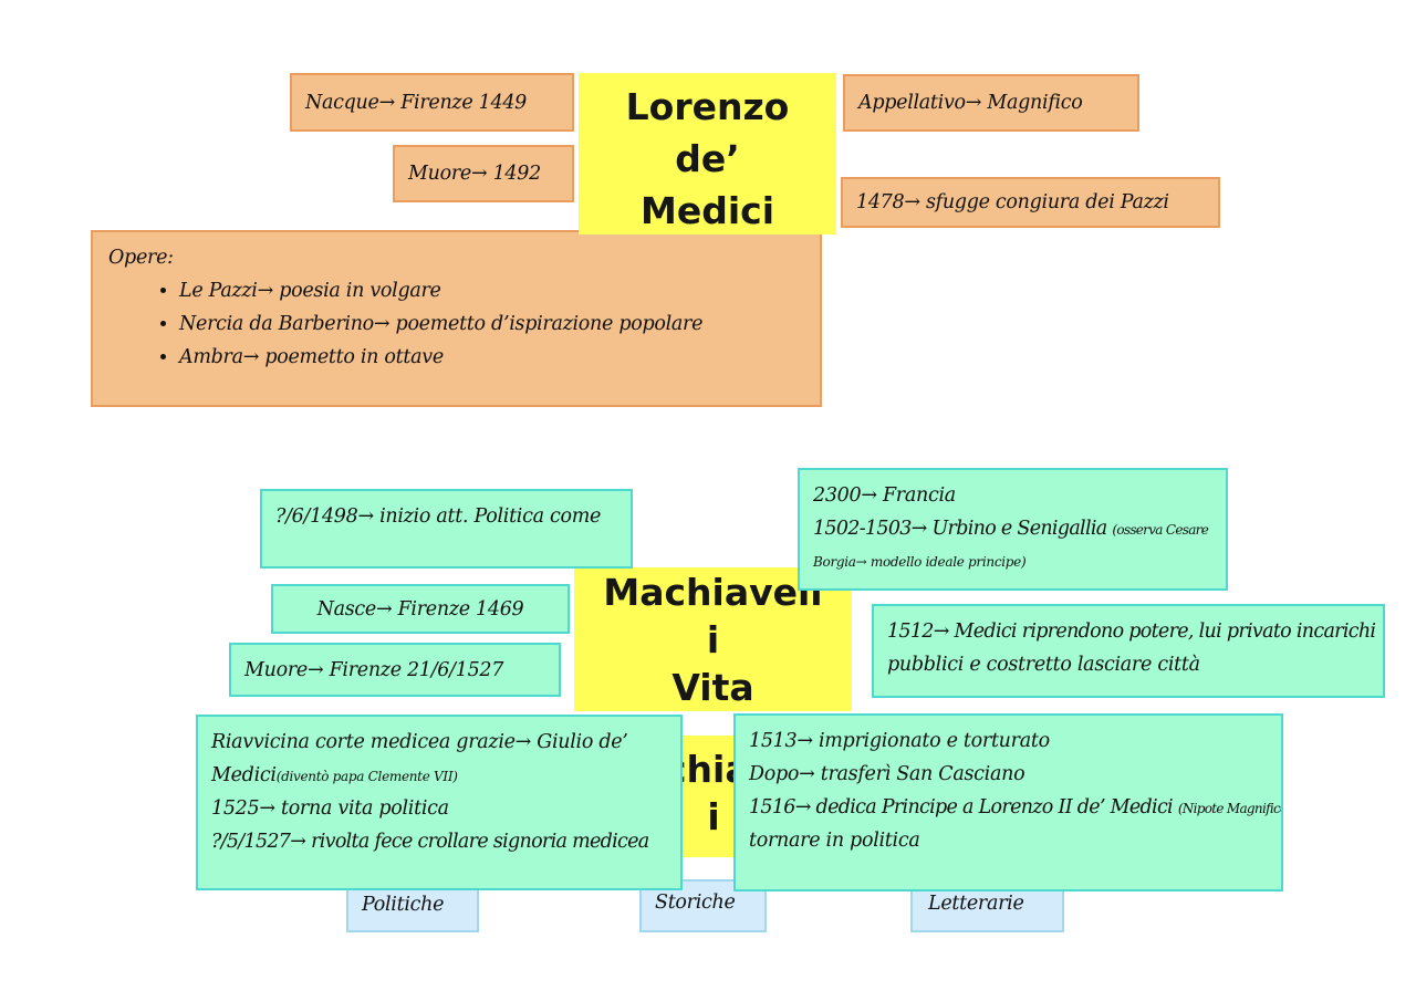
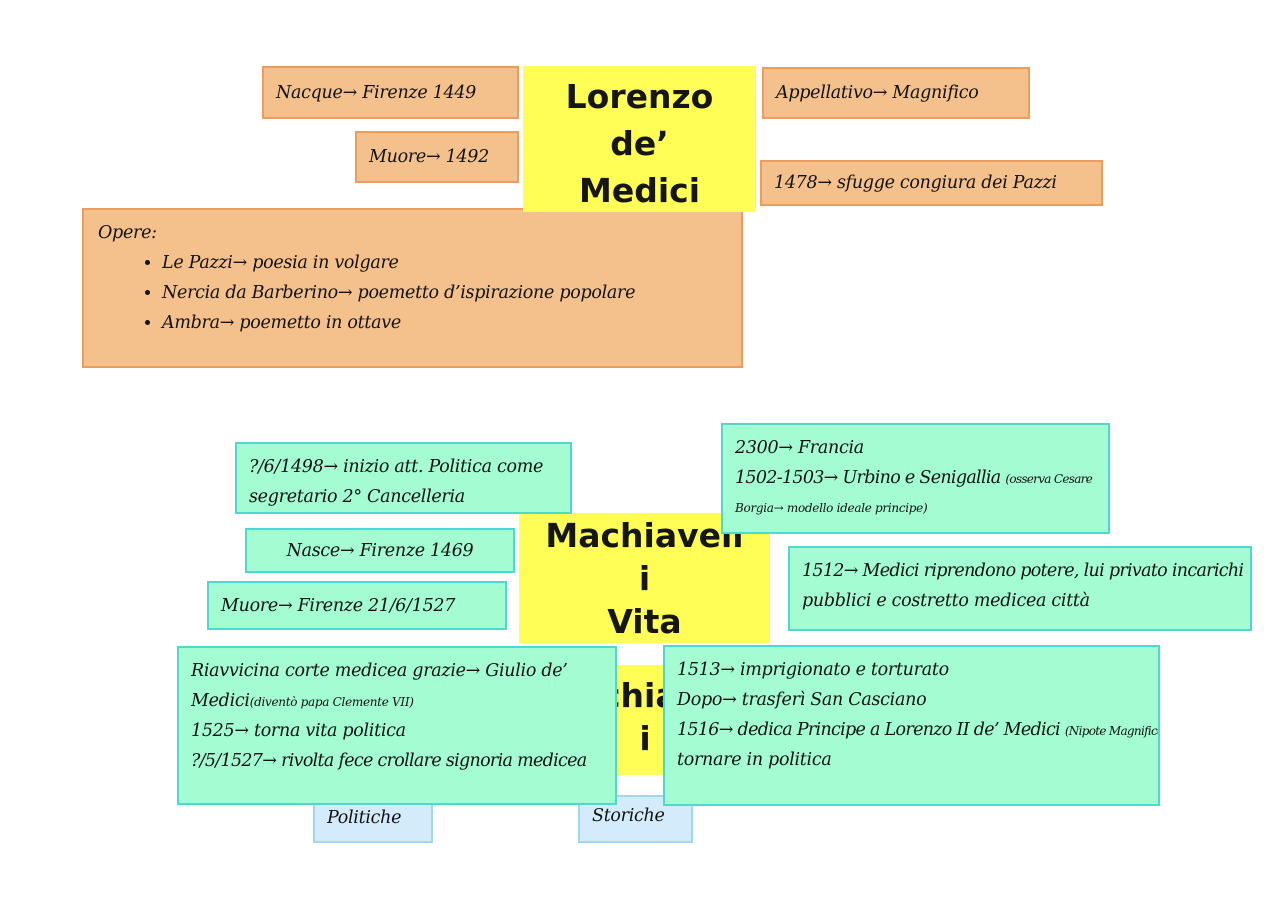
  Nacque→ Firenze 1449
  Muore→ 1492
  Lorenzo
  de’
  Medici
  Appellativo→ Magnifico
  1478→ sfugge congiura dei Pazzi
  Opere:
  Le Pazzi→ poesia in volgare
  Nercia da Barberino→ poemetto d’ispirazione popolare
  Ambra→ poemetto in ottave
  ?/6/1498→ inizio att. Politica come
+ segretario 2° Cancelleria
  2300→ Francia
  1502-1503→ Urbino e Senigallia (osserva Cesare
  Borgia→ modello ideale principe)
  Machiavell
  i
  Vita
  Nasce→ Firenze 1469
  Muore→ Firenze 21/6/1527
  1512→ Medici riprendono potere, lui privato incarichi
- pubblici e costretto lasciare città
+ pubblici e costretto medicea città
  i
  Riavvicina corte medicea grazie→ Giulio de’
  Medici(diventò papa Clemente VII)
  1525→ torna vita politica
  ?/5/1527→ rivolta fece crollare signoria medicea
  1513→ imprigionato e torturato
  Dopo→ trasferì San Casciano
  1516→ dedica Principe a Lorenzo II de’ Medici (Nipote Magnific
  tornare in politica
  Politiche
  Storiche
- Letterarie
